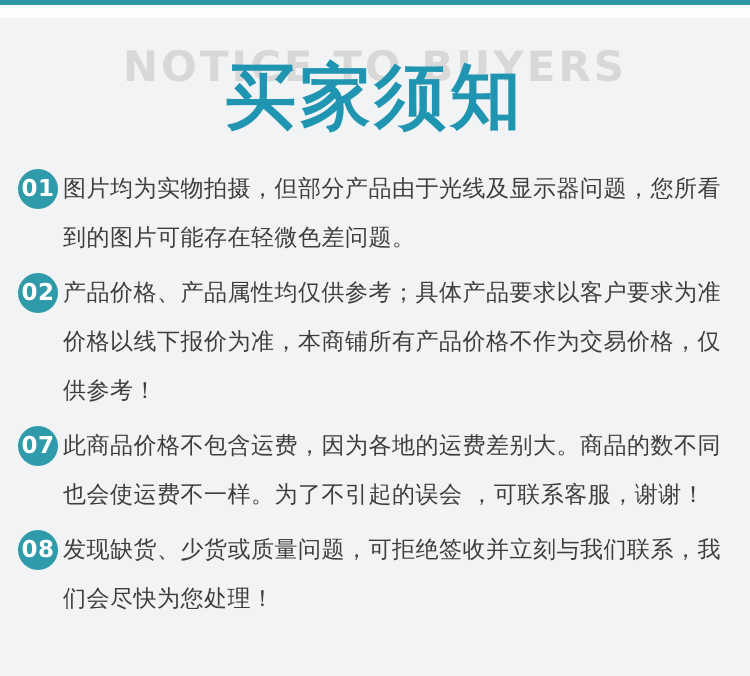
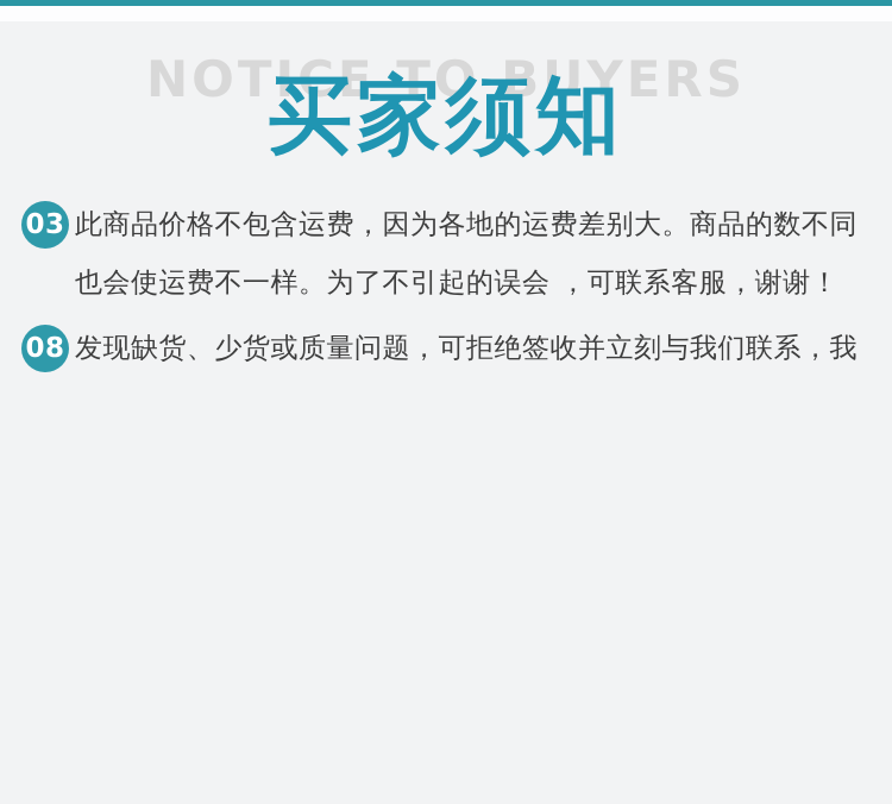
  NOTICE TO BUYERS
  买家须知
- 01
- 图片均为实物拍摄，但部分产品由于光线及显示器问题，您所看
- 到的图片可能存在轻微色差问题。
- 02
- 产品价格、产品属性均仅供参考；具体产品要求以客户要求为准
- 价格以线下报价为准，本商铺所有产品价格不作为交易价格，仅
- 供参考！
- 07
+ 03
  此商品价格不包含运费，因为各地的运费差别大。商品的数不同
  也会使运费不一样。为了不引起的误会 ，可联系客服，谢谢！
  08
  发现缺货、少货或质量问题，可拒绝签收并立刻与我们联系，我
- 们会尽快为您处理！
